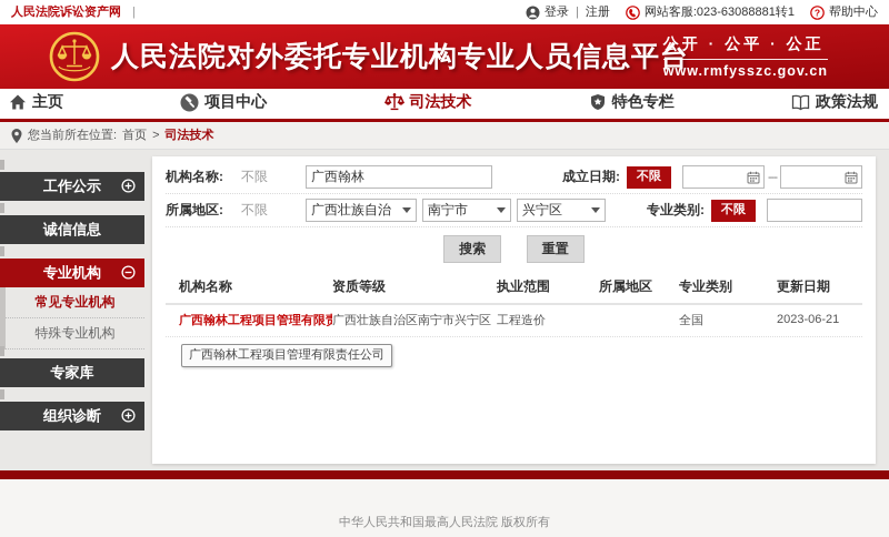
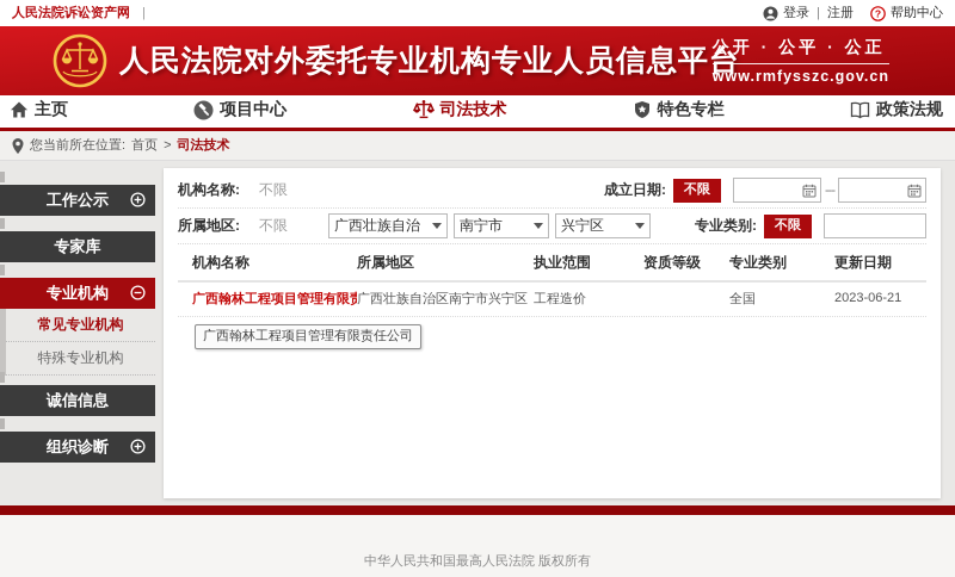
  人民法院诉讼资产网
  |
  登录
  |
  注册
- 网站客服:023-63088881转1
  ?
  帮助中心
  人民法院对外委托专业机构专业人员信息平台
  公开 · 公平 · 公正
  www.rmfysszc.gov.cn
  主页
  项目中心
  司法技术
  特色专栏
  政策法规
  您当前所在位置:
  首页
  >
  司法技术
  工作公示
- 诚信信息
+ 专家库
  专业机构
  常见专业机构
  特殊专业机构
- 专家库
+ 诚信信息
  组织诊断
  机构名称:
  不限
- 广西翰林
  成立日期:
  不限
  ---
  所属地区:
  不限
  广西壮族自治
  南宁市
  兴宁区
  专业类别:
  不限
- 搜索 重置
  机构名称
- 资质等级
+ 所属地区
  执业范围
- 所属地区
+ 资质等级
  专业类别
  更新日期
  广西翰林工程项目管理有限责
  广西壮族自治区南宁市兴宁区
  工程造价
  全国
  2023-06-21
  广西翰林工程项目管理有限责任公司
  中华人民共和国最高人民法院 版权所有
